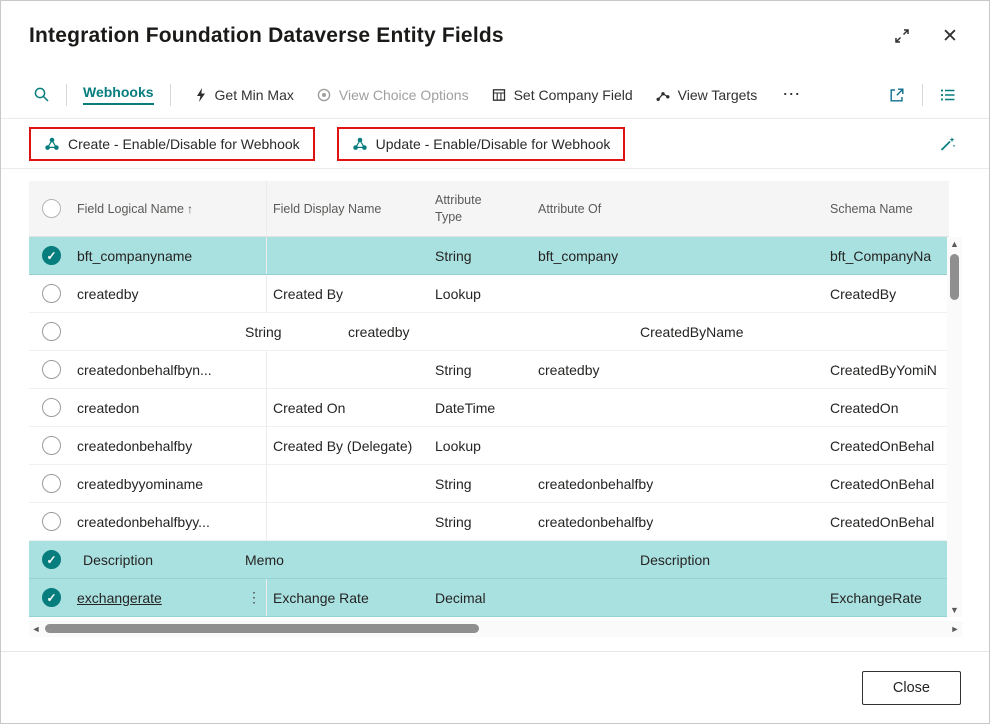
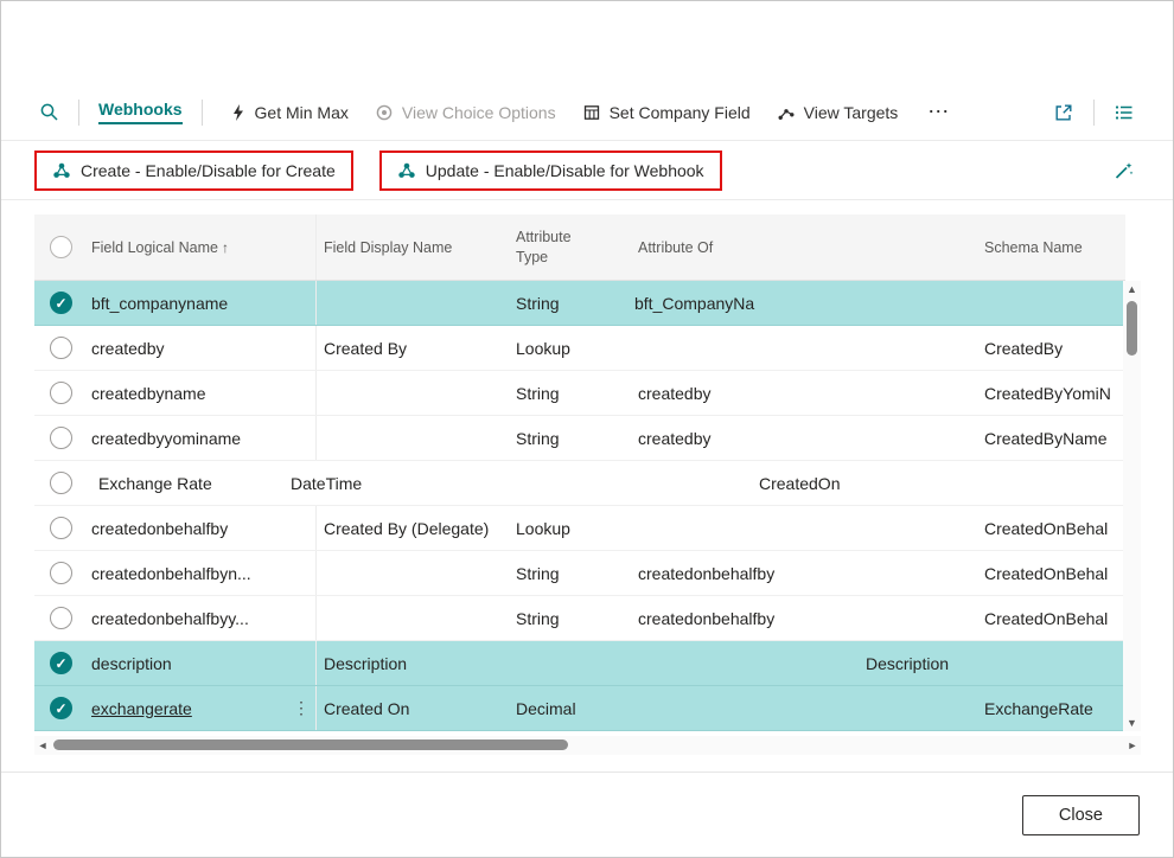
- Integration Foundation Dataverse Entity Fields
- ✕
  Webhooks
  Get Min Max
  View Choice Options
  Set Company Field
  View Targets
  ⋯
- Create - Enable/Disable for Webhook
+ Create - Enable/Disable for Create
  Update - Enable/Disable for Webhook
  Field Logical Name
  ↑
  Field Display Name
  Attribute Type
  Attribute Of
  Schema Name
  ✓
  bft_companyname
  String
- bft_company
  bft_CompanyNa
  createdby
  Created By
  Lookup
  CreatedBy
+ createdbyname
  String
  createdby
- CreatedByName
+ CreatedByYomiN
- createdonbehalfbyn...
+ createdbyyominame
  String
  createdby
- CreatedByYomiN
+ CreatedByName
- createdon
- Created On
+ Exchange Rate
  DateTime
  CreatedOn
  createdonbehalfby
  Created By (Delegate)
  Lookup
  CreatedOnBehal
- createdbyyominame
+ createdonbehalfbyn...
  String
  createdonbehalfby
  CreatedOnBehal
  createdonbehalfbyy...
  String
  createdonbehalfby
  CreatedOnBehal
  ✓
+ description
  Description
- Memo
  Description
  ✓
  exchangerate
  ⋮
- Exchange Rate
+ Created On
  Decimal
  ExchangeRate
  ▲
  ▼
  ◄
  ►
  Close
